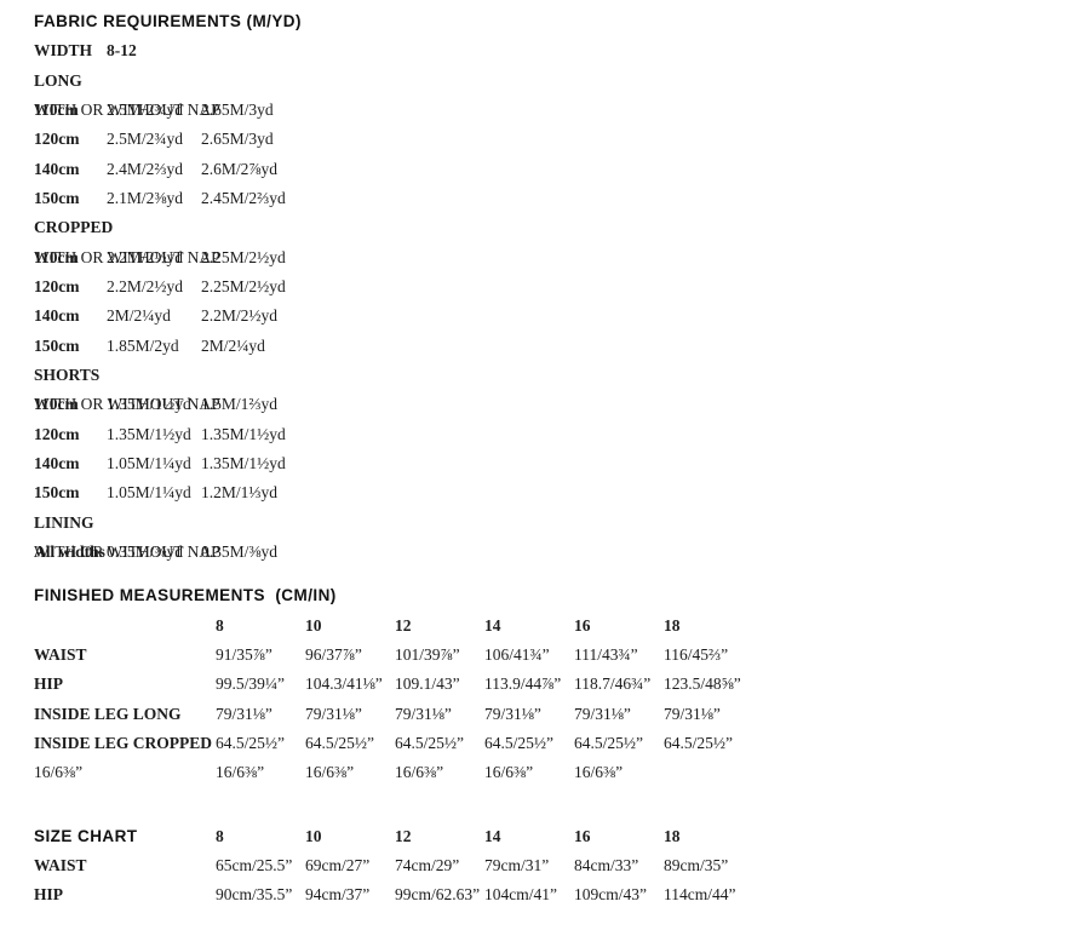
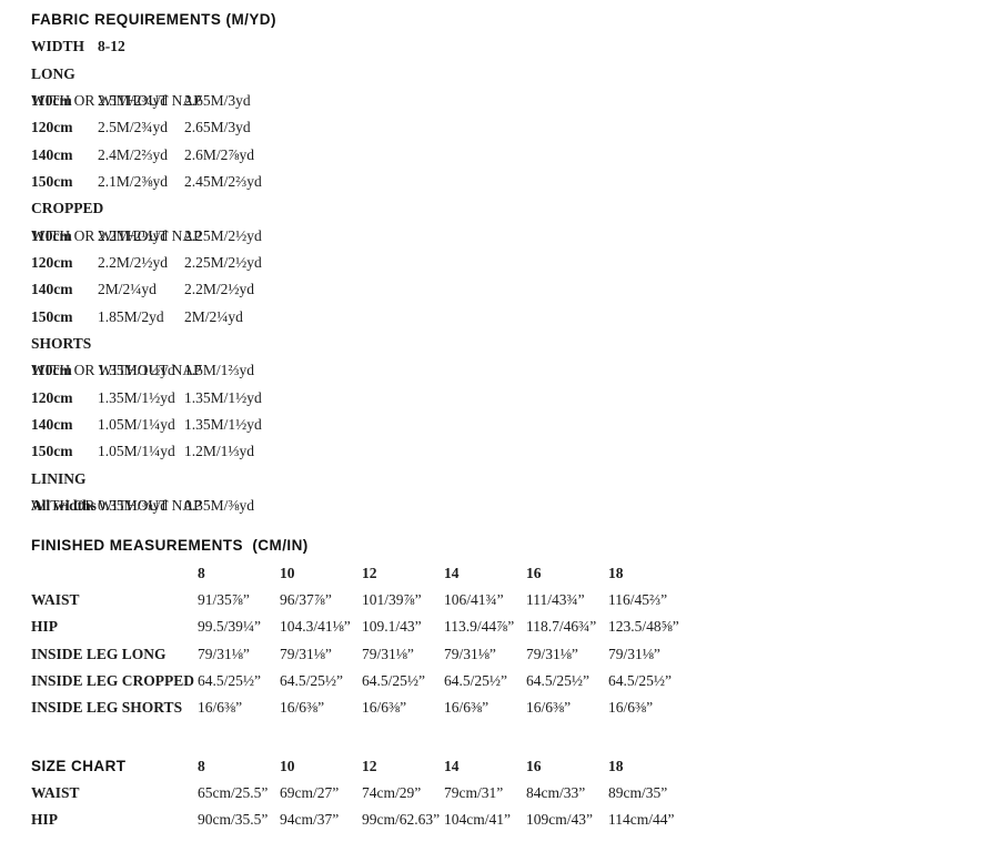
  FABRIC REQUIREMENTS (M/YD)
  WIDTH
  8-12
  LONG
  WITH OR WITHOUT NAP
  110cm
  2.5M/2¾yd
  2.65M/3yd
  120cm
  2.5M/2¾yd
  2.65M/3yd
  140cm
  2.4M/2⅔yd
  2.6M/2⅞yd
  150cm
  2.1M/2⅜yd
  2.45M/2⅔yd
  CROPPED
  WITH OR WITHOUT NAP
  110cm
  2.2M/2½yd
  2.25M/2½yd
  120cm
  2.2M/2½yd
  2.25M/2½yd
  140cm
  2M/2¼yd
  2.2M/2½yd
  150cm
  1.85M/2yd
  2M/2¼yd
  SHORTS
  WITH OR WITHOUT NAP
  110cm
  1.35M/1½yd
  1.5M/1⅔yd
  120cm
  1.35M/1½yd
  1.35M/1½yd
  140cm
  1.05M/1¼yd
  1.35M/1½yd
  150cm
  1.05M/1¼yd
  1.2M/1⅓yd
  LINING
  WITH OR WITHOUT NAP
  All widths
  0.35M/⅜yd
  0.35M/⅜yd
  FINISHED MEASUREMENTS (CM/IN)
  8
  10
  12
  14
  16
  18
  WAIST
  91/35⅞”
  96/37⅞”
  101/39⅞”
  106/41¾”
  111/43¾”
  116/45⅔”
  HIP
  99.5/39¼”
  104.3/41⅛”
  109.1/43”
  113.9/44⅞”
  118.7/46¾”
  123.5/48⅝”
  INSIDE LEG LONG
  79/31⅛”
  79/31⅛”
  79/31⅛”
  79/31⅛”
  79/31⅛”
  79/31⅛”
  INSIDE LEG CROPPED
  64.5/25½”
  64.5/25½”
  64.5/25½”
  64.5/25½”
  64.5/25½”
  64.5/25½”
+ INSIDE LEG SHORTS
  16/6⅜”
  16/6⅜”
  16/6⅜”
  16/6⅜”
  16/6⅜”
  16/6⅜”
  SIZE CHART
  8
  10
  12
  14
  16
  18
  WAIST
  65cm/25.5”
  69cm/27”
  74cm/29”
  79cm/31”
  84cm/33”
  89cm/35”
  HIP
  90cm/35.5”
  94cm/37”
  99cm/62.63”
  104cm/41”
  109cm/43”
  114cm/44”
